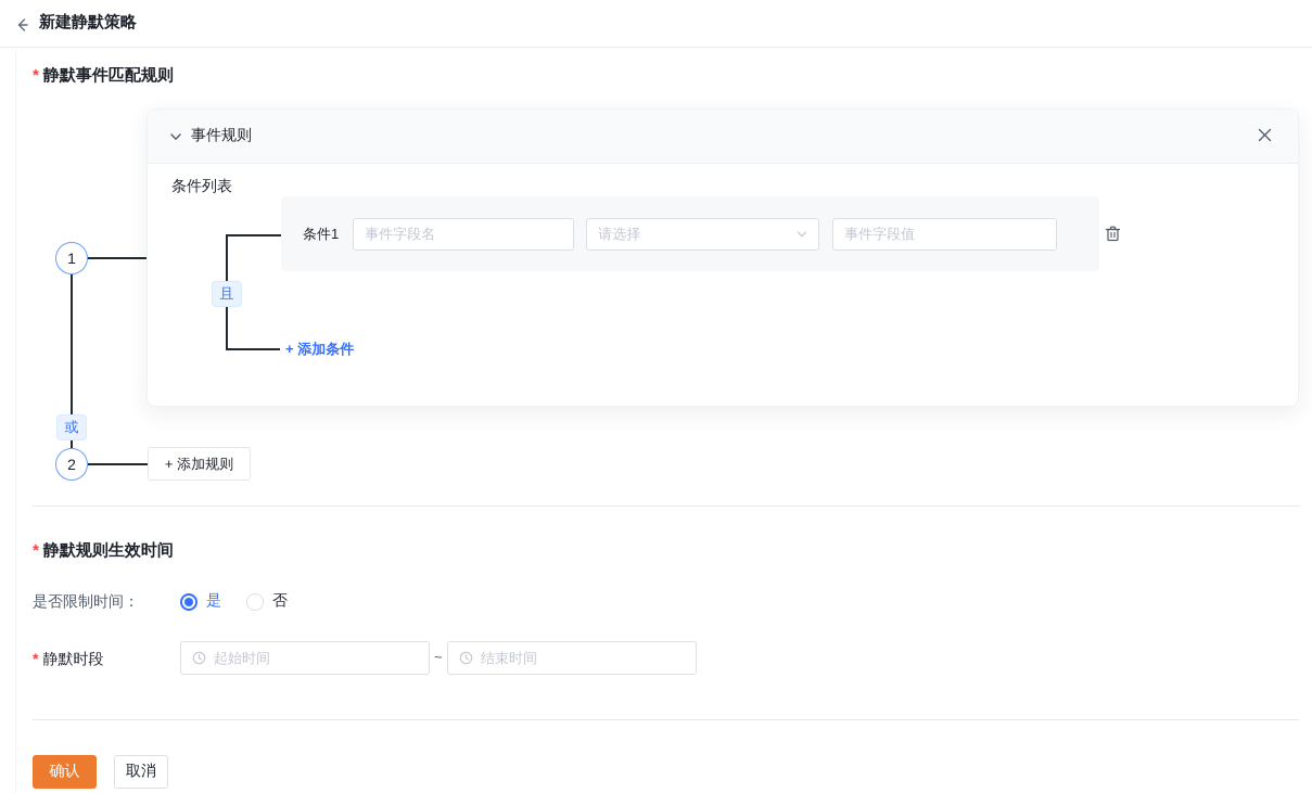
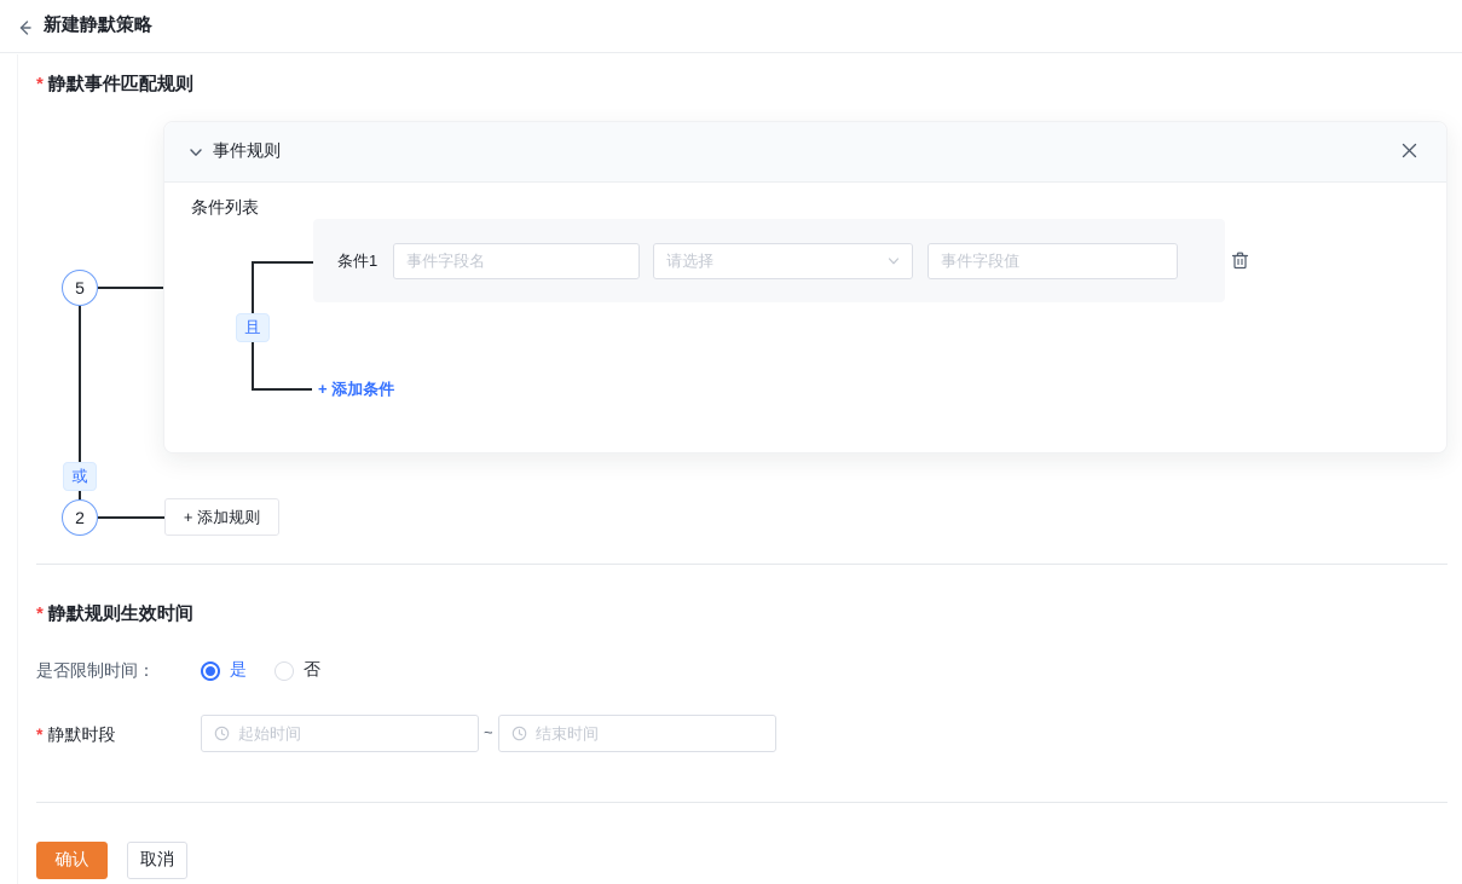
  新建静默策略
  * 静默事件匹配规则
- 1
+ 5
  或
  2
  + 添加规则
  事件规则
  条件列表
  且
  条件1
  事件字段名
  请选择
  事件字段值
  + 添加条件
  * 静默规则生效时间
  是否限制时间：
  是
  否
  * 静默时段
  起始时间
  ~
  结束时间
  确认
  取消
